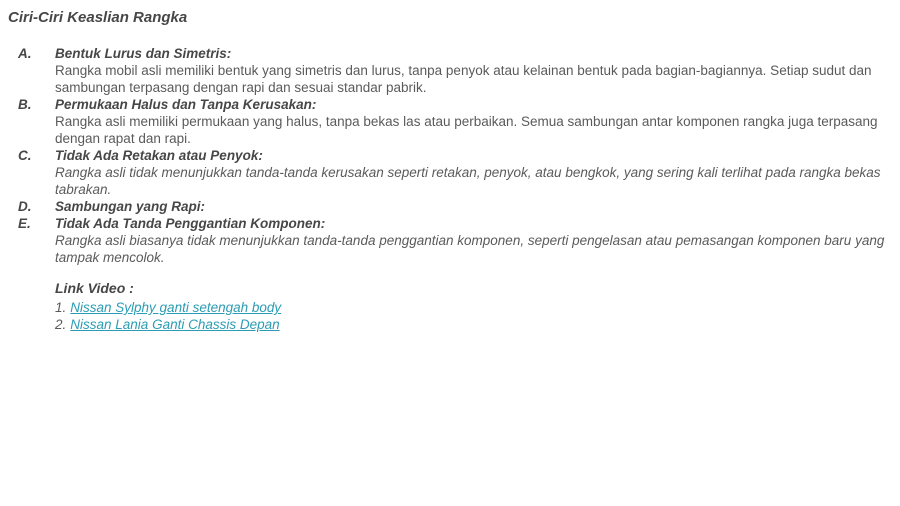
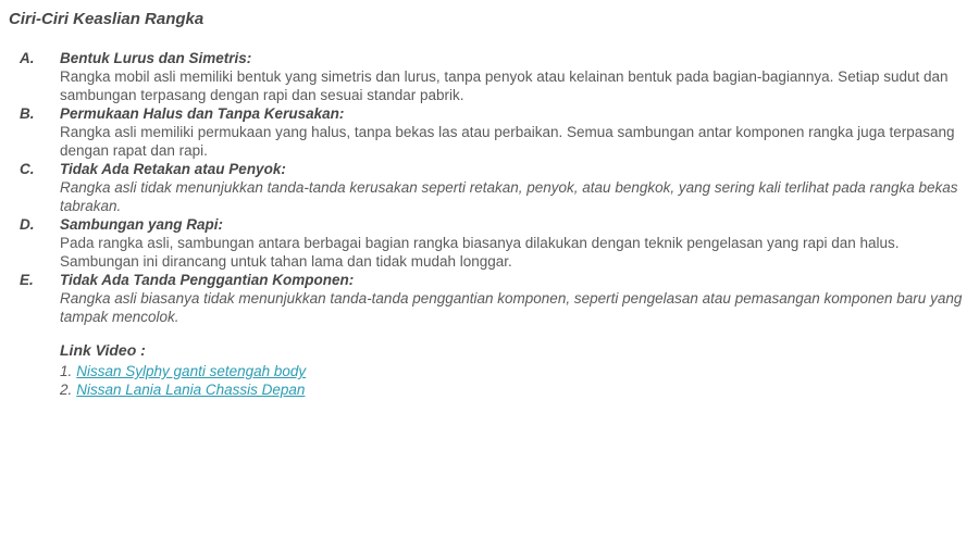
  Ciri-Ciri Keaslian Rangka
  A.
  Bentuk Lurus dan Simetris:
  Rangka mobil asli memiliki bentuk yang simetris dan lurus, tanpa penyok atau kelainan bentuk pada bagian-bagiannya. Setiap sudut dan sambungan terpasang dengan rapi dan sesuai standar pabrik.
  B.
  Permukaan Halus dan Tanpa Kerusakan:
  Rangka asli memiliki permukaan yang halus, tanpa bekas las atau perbaikan. Semua sambungan antar komponen rangka juga terpasang dengan rapat dan rapi.
  C.
  Tidak Ada Retakan atau Penyok:
  Rangka asli tidak menunjukkan tanda-tanda kerusakan seperti retakan, penyok, atau bengkok, yang sering kali terlihat pada rangka bekas tabrakan.
  D.
  Sambungan yang Rapi:
+ Pada rangka asli, sambungan antara berbagai bagian rangka biasanya dilakukan dengan teknik pengelasan yang rapi dan halus. Sambungan ini dirancang untuk tahan lama dan tidak mudah longgar.
  E.
  Tidak Ada Tanda Penggantian Komponen:
  Rangka asli biasanya tidak menunjukkan tanda-tanda penggantian komponen, seperti pengelasan atau pemasangan komponen baru yang tampak mencolok.
  Link Video :
  1. Nissan Sylphy ganti setengah body
- 2. Nissan Lania Ganti Chassis Depan
+ 2. Nissan Lania Lania Chassis Depan
